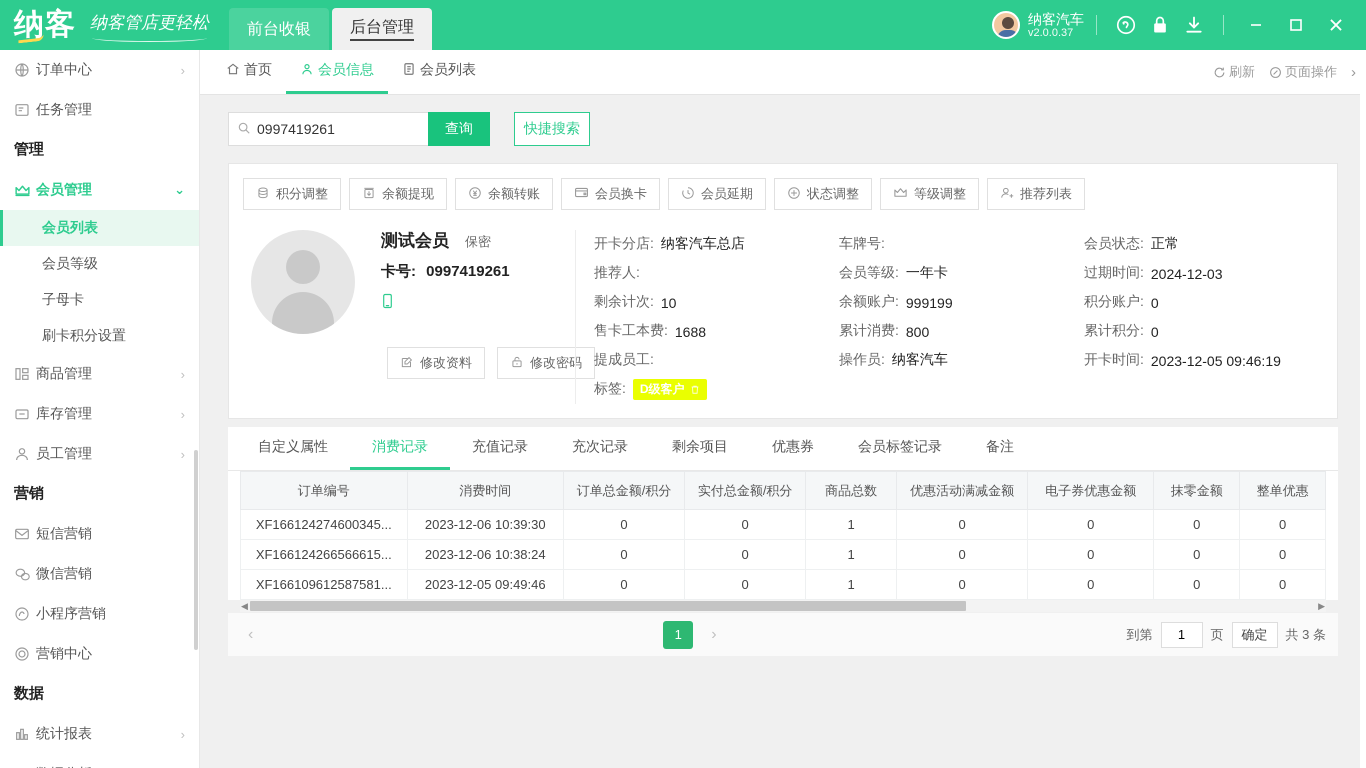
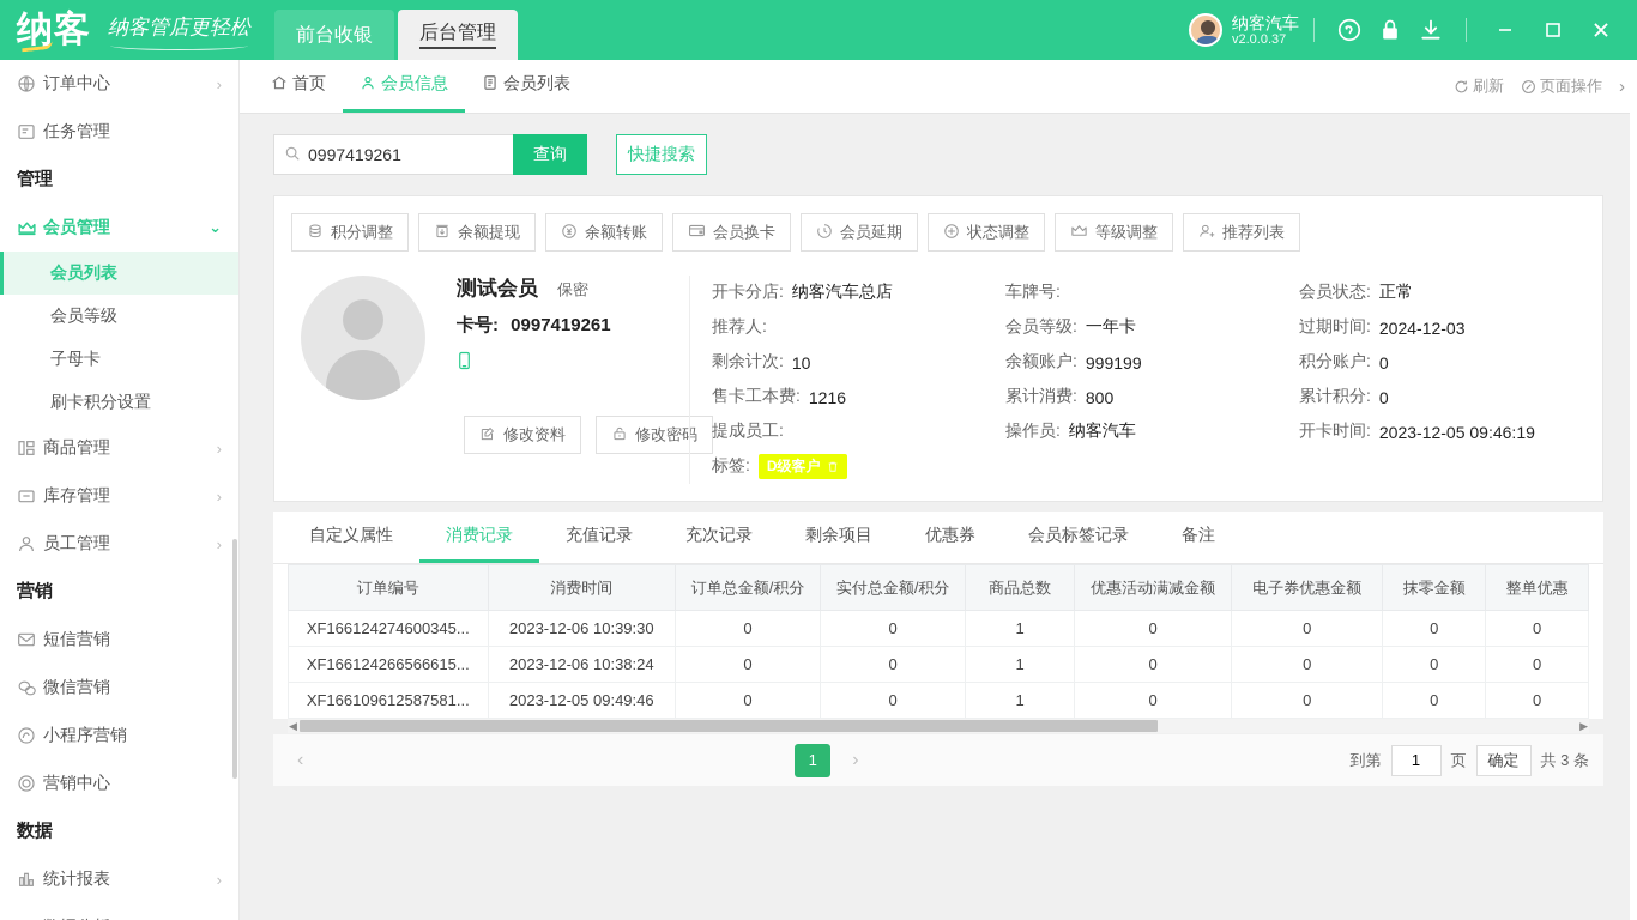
  纳客
  纳客管店更轻松
  前台收银
  后台管理
  纳客汽车
  v2.0.0.37
  订单中心
  ›
  任务管理
  管理
  会员管理
  ⌄
  会员列表
  会员等级
  子母卡
  刷卡积分设置
  商品管理
  ›
  库存管理
  ›
  员工管理
  ›
  营销
  短信营销
  微信营销
  小程序营销
  营销中心
  数据
  统计报表
  ›
  首页
  会员信息
  会员列表
  刷新
  页面操作
  ›
  0997419261
  查询
  快捷搜索
  积分调整
  余额提现
  余额转账
  会员换卡
  会员延期
  状态调整
  等级调整
  推荐列表
  测试会员
  保密
  卡号: 0997419261
  修改资料
  修改密码
  开卡分店:
  纳客汽车总店
  推荐人:
  剩余计次:
  10
  售卡工本费:
- 1688
+ 1216
  提成员工:
  标签:
  D级客户
  车牌号:
  会员等级:
  一年卡
  余额账户:
  999199
  累计消费:
  800
  操作员:
  纳客汽车
  会员状态:
  正常
  过期时间:
  2024-12-03
  积分账户:
  0
  累计积分:
  0
  开卡时间:
  2023-12-05 09:46:19
  自定义属性
  消费记录
  充值记录
  充次记录
  剩余项目
  优惠券
  会员标签记录
  备注
  订单编号	消费时间	订单总金额/积分	实付总金额/积分	商品总数	优惠活动满减金额	电子券优惠金额	抹零金额	整单优惠
  XF166124274600345...	2023-12-06 10:39:30	0	0	1	0	0	0	0
  XF166124266566615...	2023-12-06 10:38:24	0	0	1	0	0	0	0
  XF166109612587581...	2023-12-05 09:49:46	0	0	1	0	0	0	0
  ◀
  ▶
  ‹
  1
  ›
  到第
  1
  页
  确定
  共 3 条
